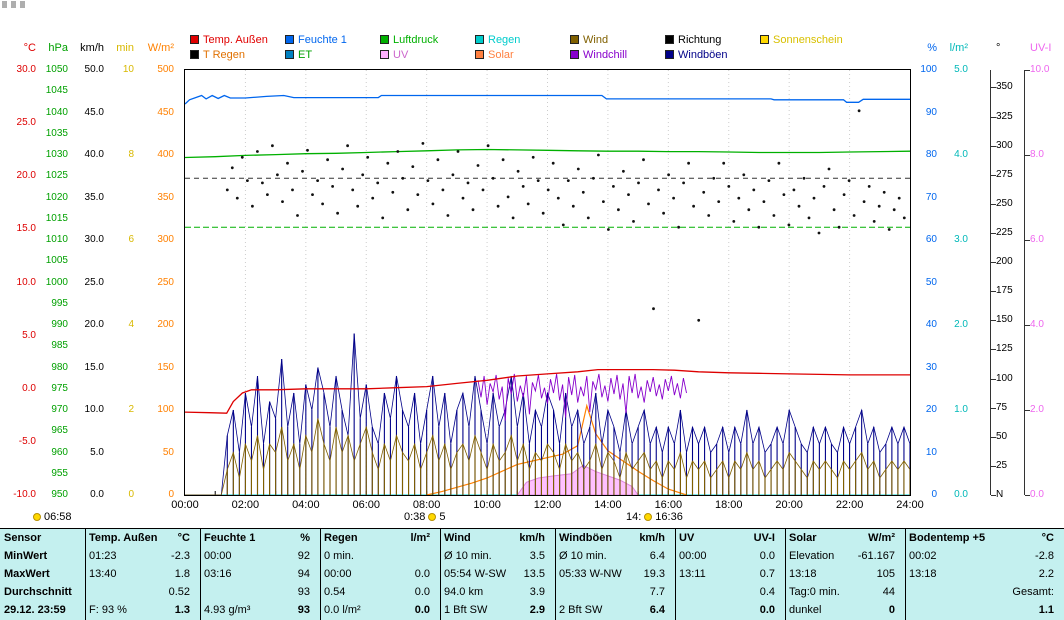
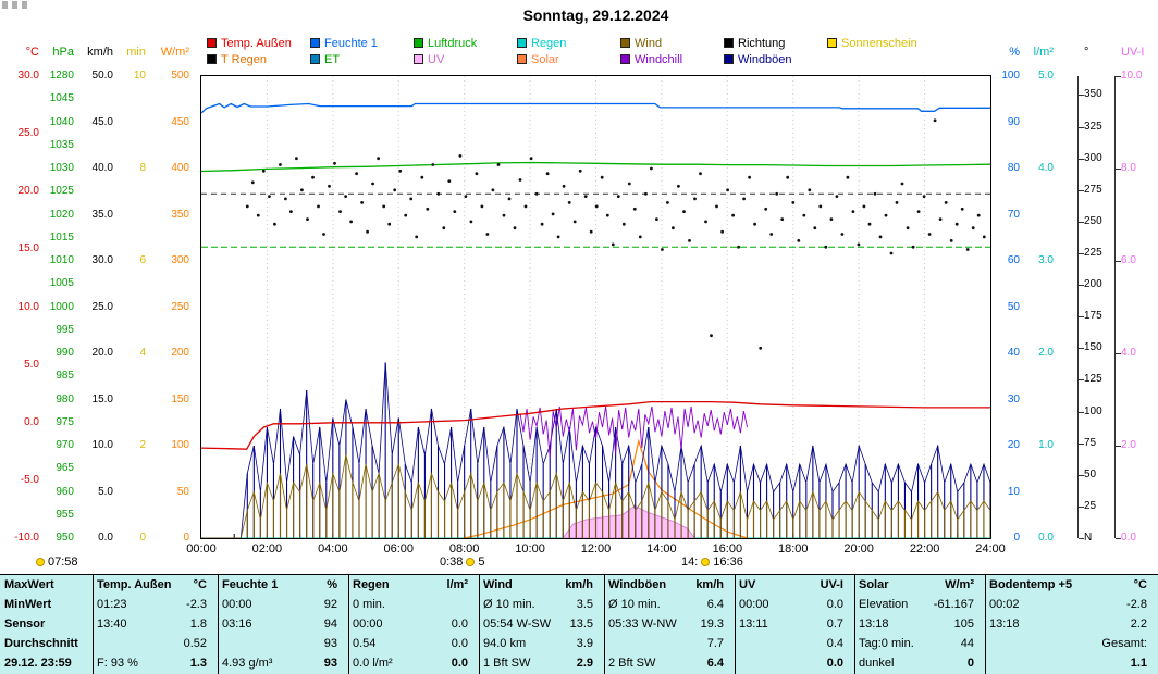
+ Sonntag, 29.12.2024
- 06:58
+ 07:58
  0:38 5
  14: 16:36
  Temp. Außen
  Feuchte 1
  Luftdruck
  Regen
  Wind
  Richtung
  Sonnenschein
  T Regen
  ET
  UV
  Solar
  Windchill
  Windböen
  °C
  30.0
  25.0
  20.0
  15.0
  10.0
  5.0
  0.0
  -5.0
  -10.0
  hPa
- 1050
+ 1280
  1045
  1040
  1035
  1030
  1025
  1020
  1015
  1010
  1005
  1000
  995
  990
  985
  980
  975
  970
  965
  960
  955
  950
  km/h
  50.0
  45.0
  40.0
  35.0
  30.0
  25.0
  20.0
  15.0
  10.0
  5.0
  0.0
  min
  10
  8
  6
  4
  2
  0
  W/m²
  500
  450
  400
  350
  300
  250
  200
  150
  100
  50
  0
  %
  100
  90
  80
  70
  60
  50
  40
  30
  20
  10
  0
  l/m²
  5.0
  4.0
  3.0
  2.0
  1.0
  0.0
  °
  350
  325
  300
  275
  250
  225
  200
  175
  150
  125
  100
  75
  50
  25
  N
  UV-I
  10.0
  8.0
  6.0
  4.0
  2.0
  0.0
  00:00
  02:00
  04:00
  06:00
  08:00
  10:00
  12:00
  14:00
  16:00
  18:00
  20:00
  22:00
  24:00
- Sensor
+ MaxWert
  MinWert
- MaxWert
+ Sensor
  Durchschnitt
  29.12. 23:59
  Temp. Außen
  °C
  01:23
  -2.3
  13:40
  1.8
  0.52
  F: 93 %
  1.3
  Feuchte 1
  %
  00:00
  92
  03:16
  94
  93
  4.93 g/m³
  93
  Regen
  l/m²
  0 min.
  00:00
  0.0
  0.54
  0.0
  0.0 l/m²
  0.0
  Wind
  km/h
  Ø 10 min.
  3.5
  05:54 W-SW
  13.5
  94.0 km
  3.9
  1 Bft SW
  2.9
  Windböen
  km/h
  Ø 10 min.
  6.4
  05:33 W-NW
  19.3
  7.7
  2 Bft SW
  6.4
  UV
  UV-I
  00:00
  0.0
  13:11
  0.7
  0.4
  0.0
  Solar
  W/m²
  Elevation
  -61.167
  13:18
  105
  Tag:0 min.
  44
  dunkel
  0
  Bodentemp +5
  °C
  00:02
  -2.8
  13:18
  2.2
  Gesamt:
  1.1
